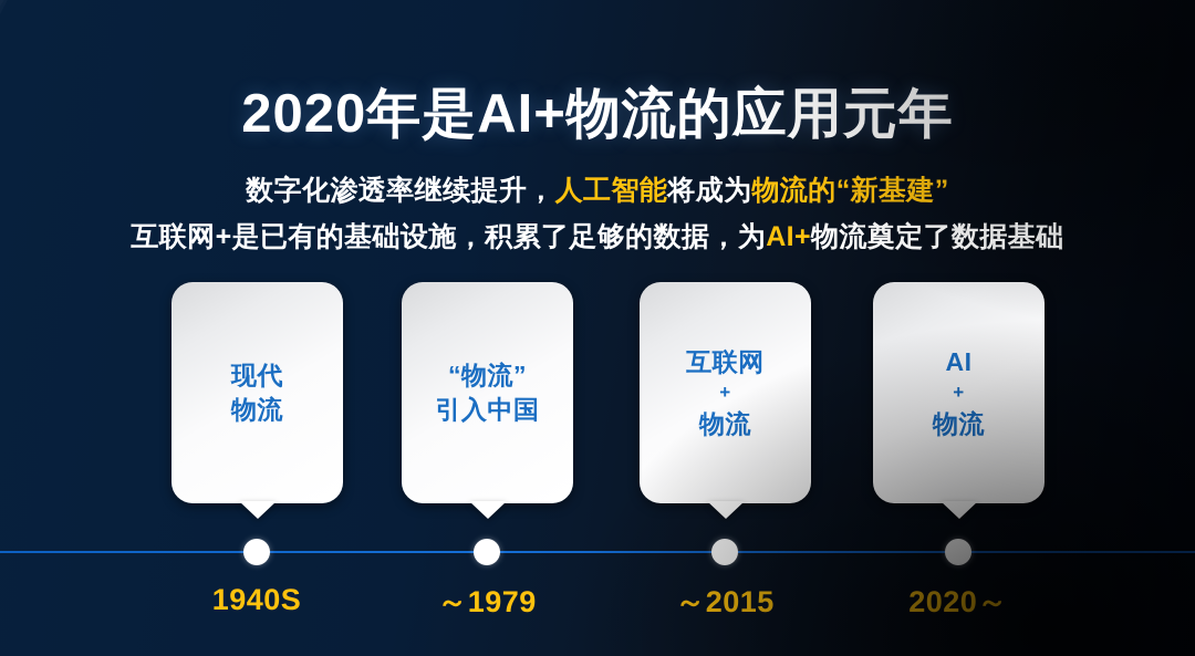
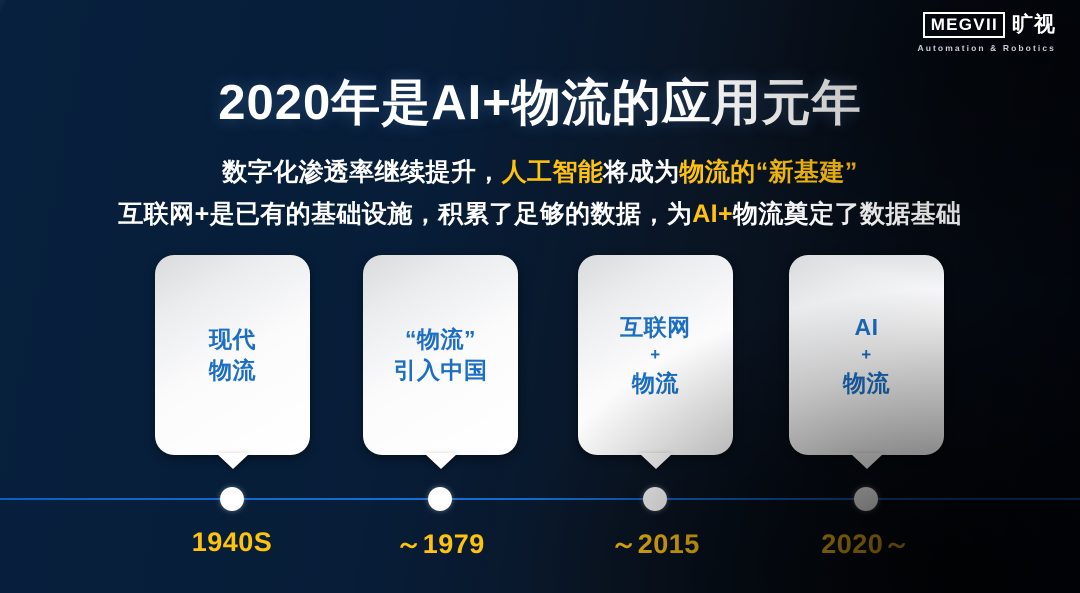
+ MEGVII
+ 旷视
+ Automation & Robotics
